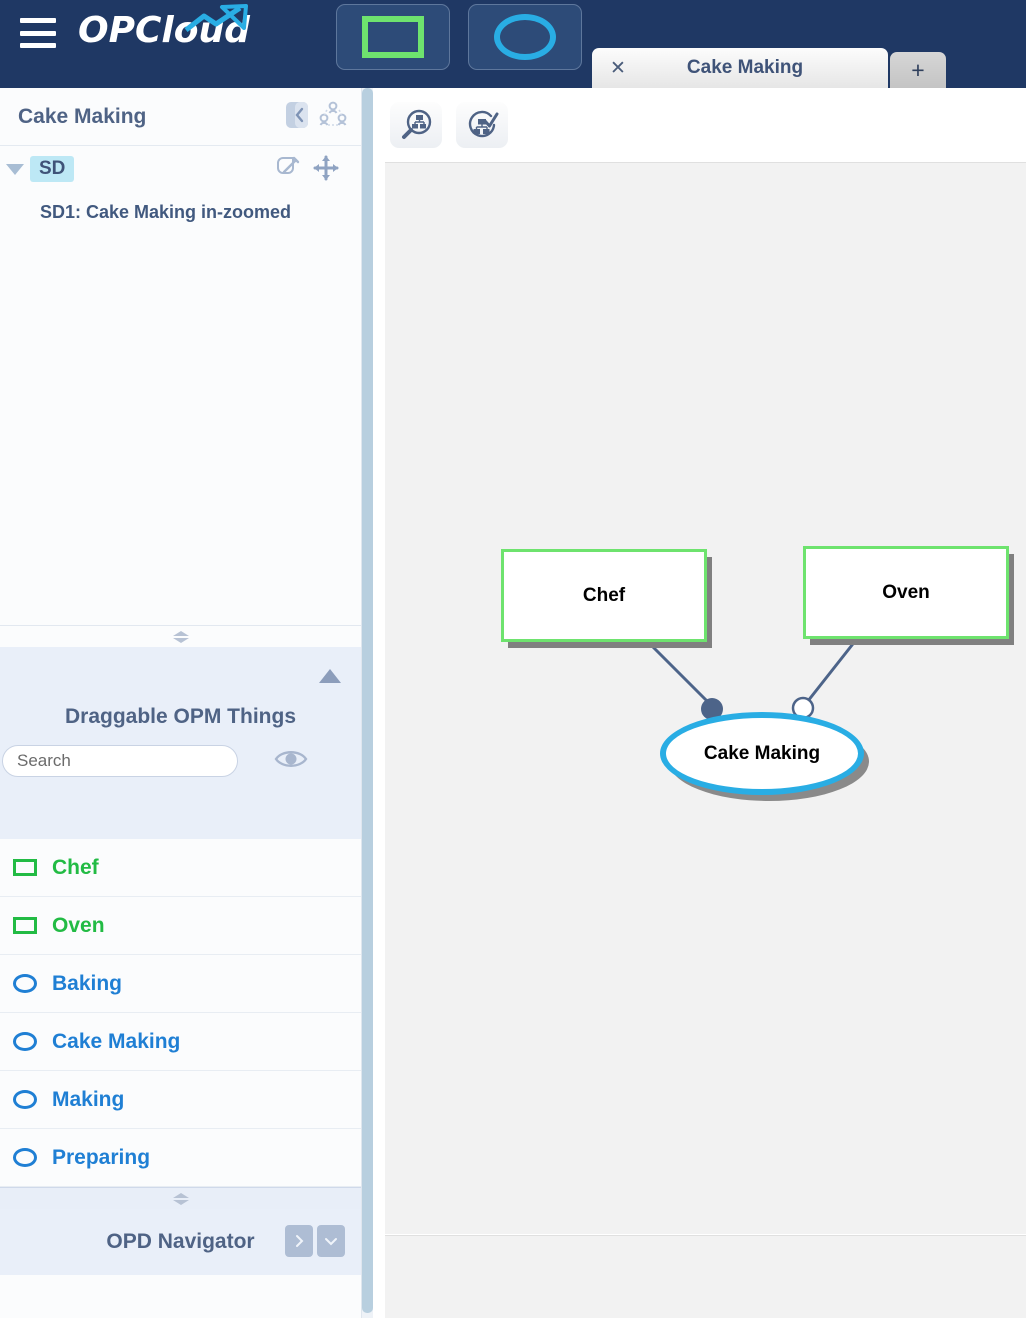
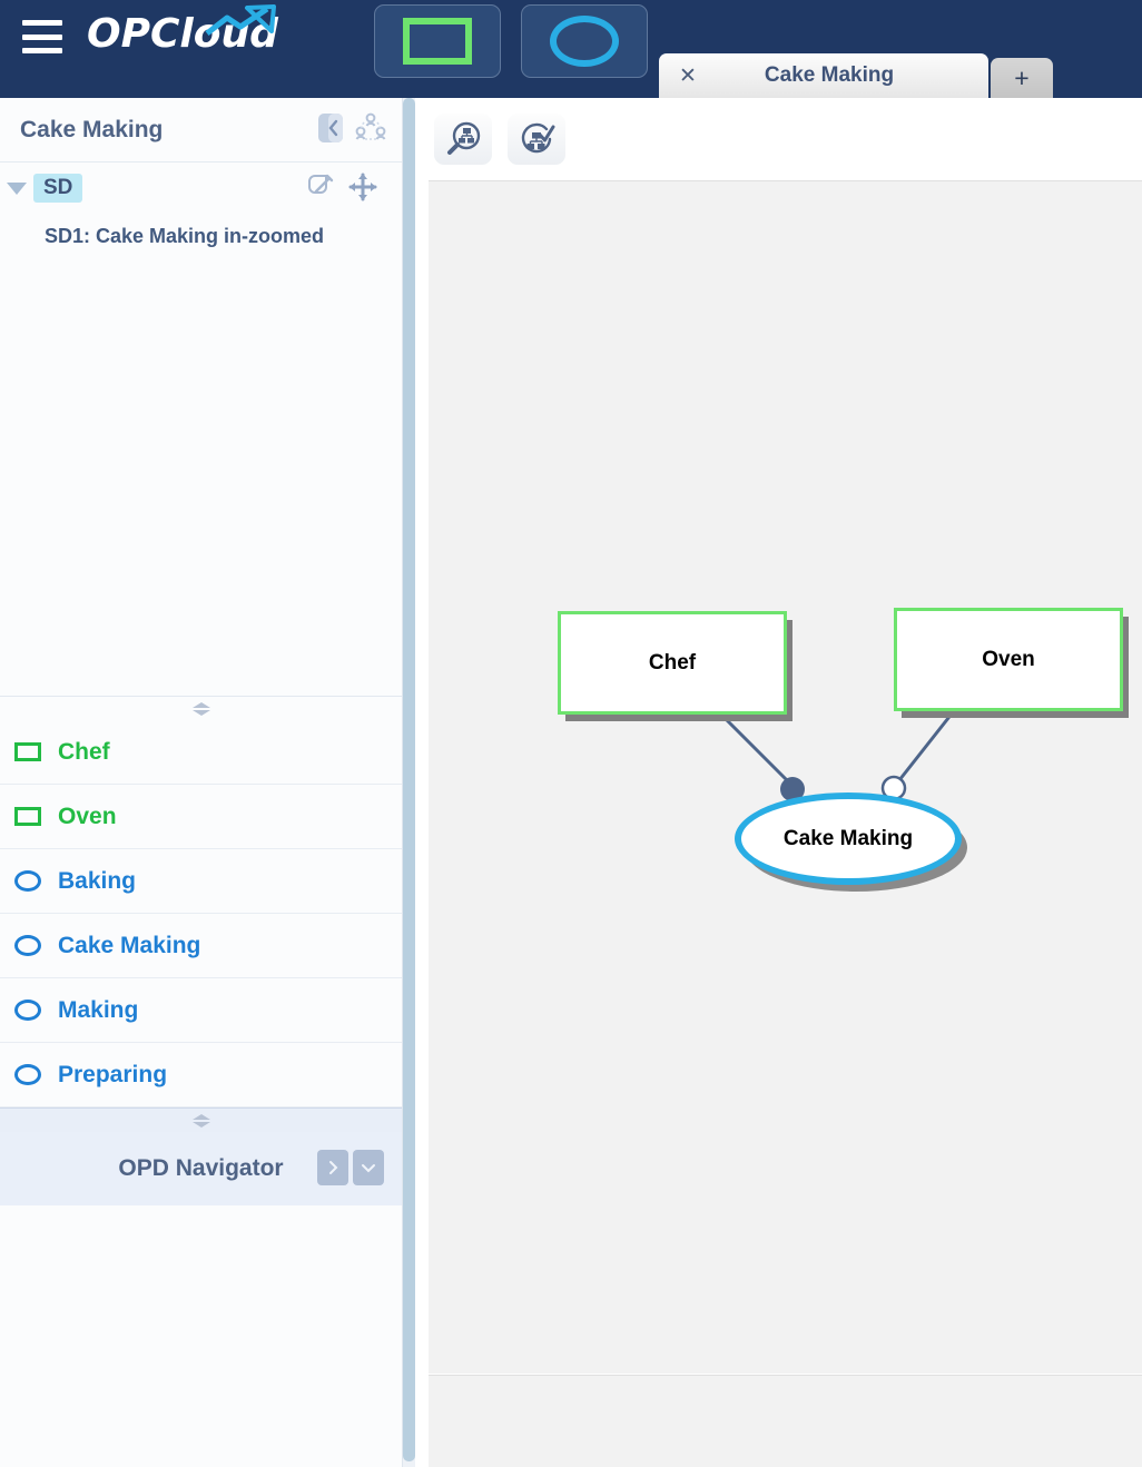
  OPCloud
  ✕
  Cake Making
  +
  Cake Making
  SD
  SD1: Cake Making in-zoomed
- Draggable OPM Things
- Search
  Chef
  Oven
  Baking
  Cake Making
  Making
  Preparing
  OPD Navigator
  Chef
  Oven
  Cake Making
